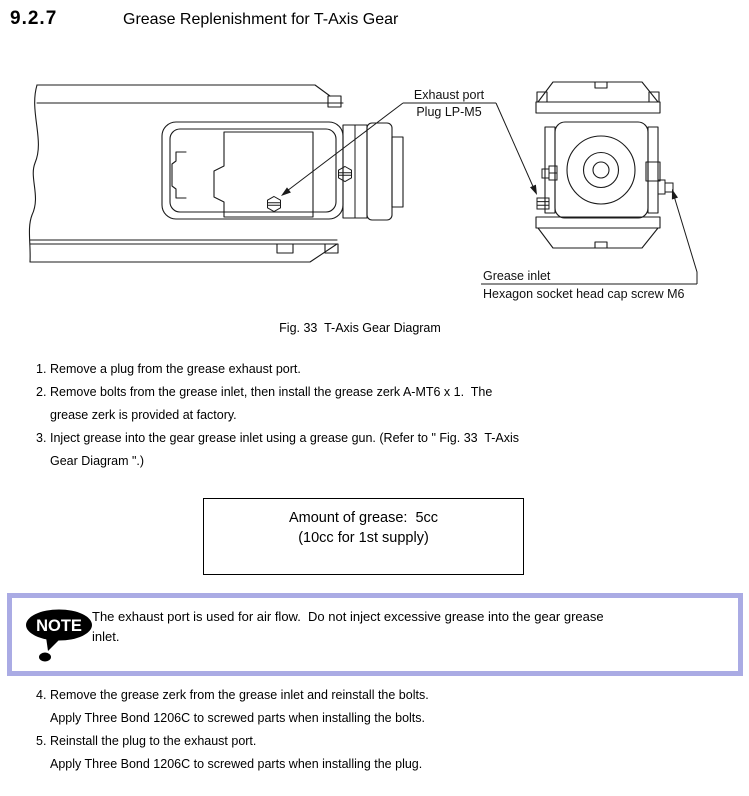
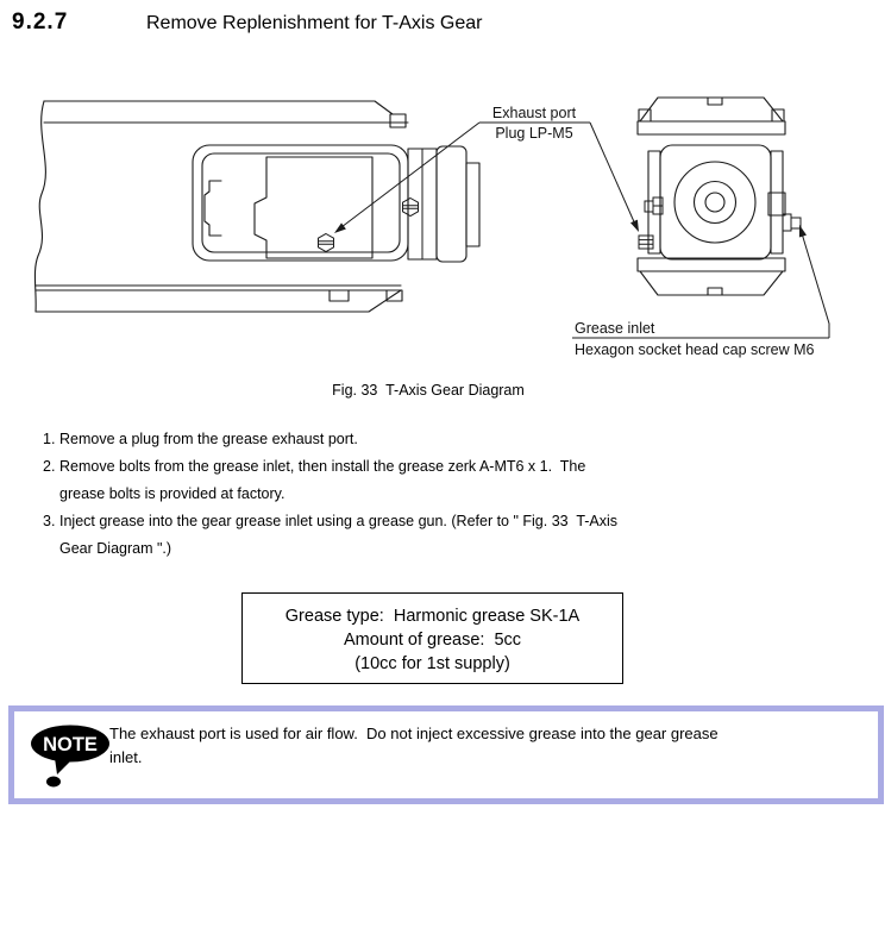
  9.2.7
- Grease Replenishment for T-Axis Gear
+ Remove Replenishment for T-Axis Gear
  Exhaust port
  Plug LP-M5
  Grease inlet
  Hexagon socket head cap screw M6
  Fig. 33 T-Axis Gear Diagram
  1.
  Remove a plug from the grease exhaust port.
  2.
  Remove bolts from the grease inlet, then install the grease zerk A-MT6 x 1. The
- grease zerk is provided at factory.
+ grease bolts is provided at factory.
  3.
  Inject grease into the gear grease inlet using a grease gun. (Refer to " Fig. 33 T-Axis
  Gear Diagram ".)
+ Grease type: Harmonic grease SK-1A
  Amount of grease: 5cc
  (10cc for 1st supply)
  NOTE
  The exhaust port is used for air flow. Do not inject excessive grease into the gear grease
  inlet.
- 4.
- Remove the grease zerk from the grease inlet and reinstall the bolts.
- Apply Three Bond 1206C to screwed parts when installing the bolts.
- 5.
- Reinstall the plug to the exhaust port.
- Apply Three Bond 1206C to screwed parts when installing the plug.
